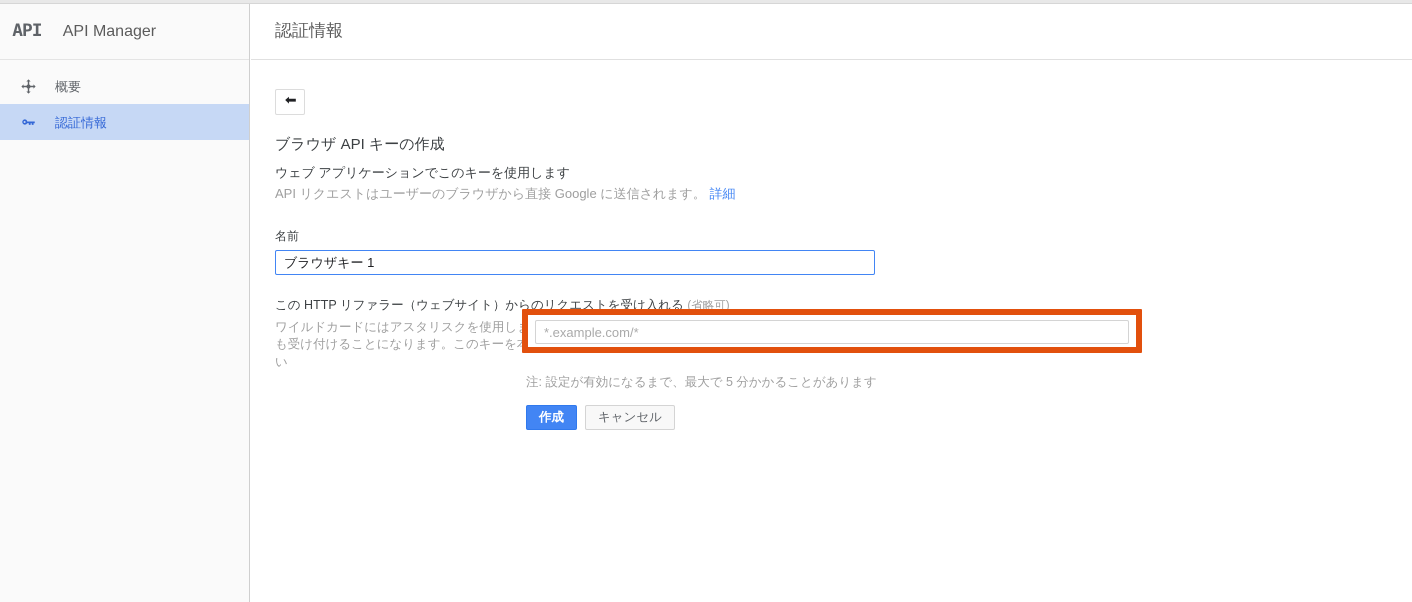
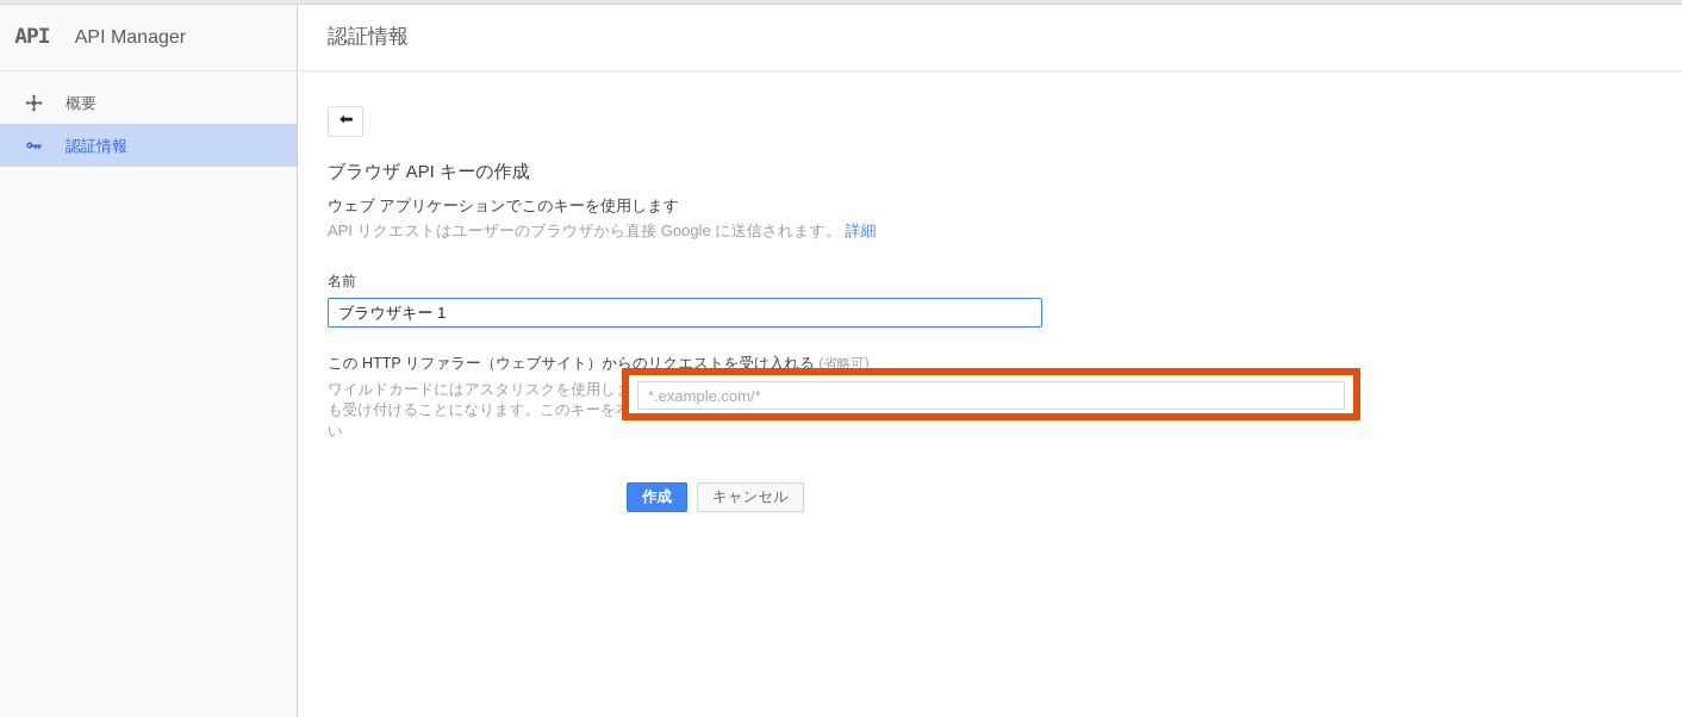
  API
  API Manager
  概要
  認証情報
  認証情報
  ブラウザ API キーの作成
  ウェブ アプリケーションでこのキーを使用します
  API リクエストはユーザーのブラウザから直接 Google に送信されます。 詳細
  名前
  ブラウザキー 1
  この HTTP リファラー（ウェブサイト）からのリクエストを受け入れる (省略可)
  *.example.com/*
- 注: 設定が有効になるまで、最大で 5 分かかることがあります
  作成
  キャンセル
